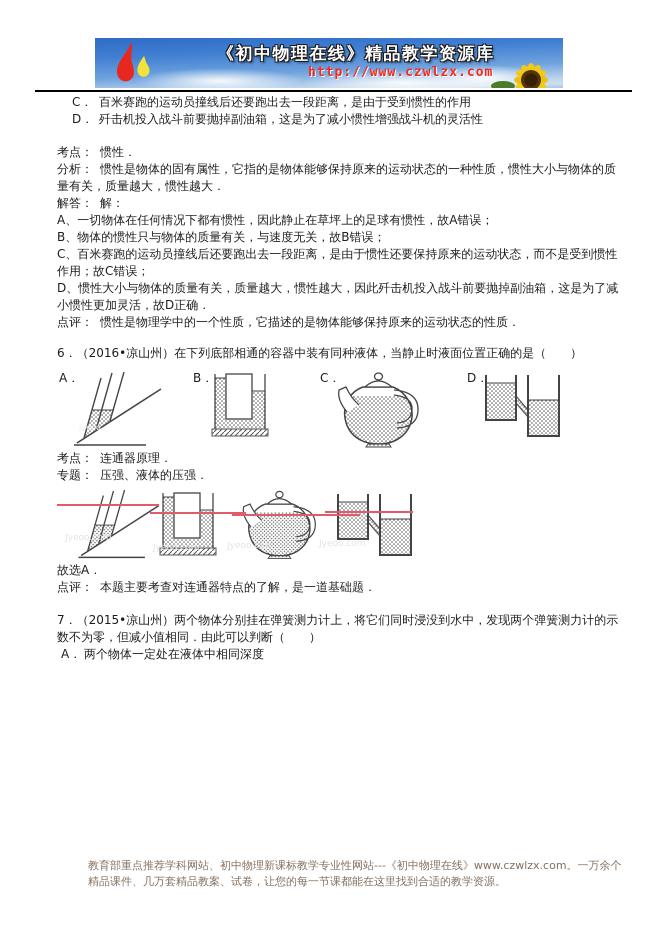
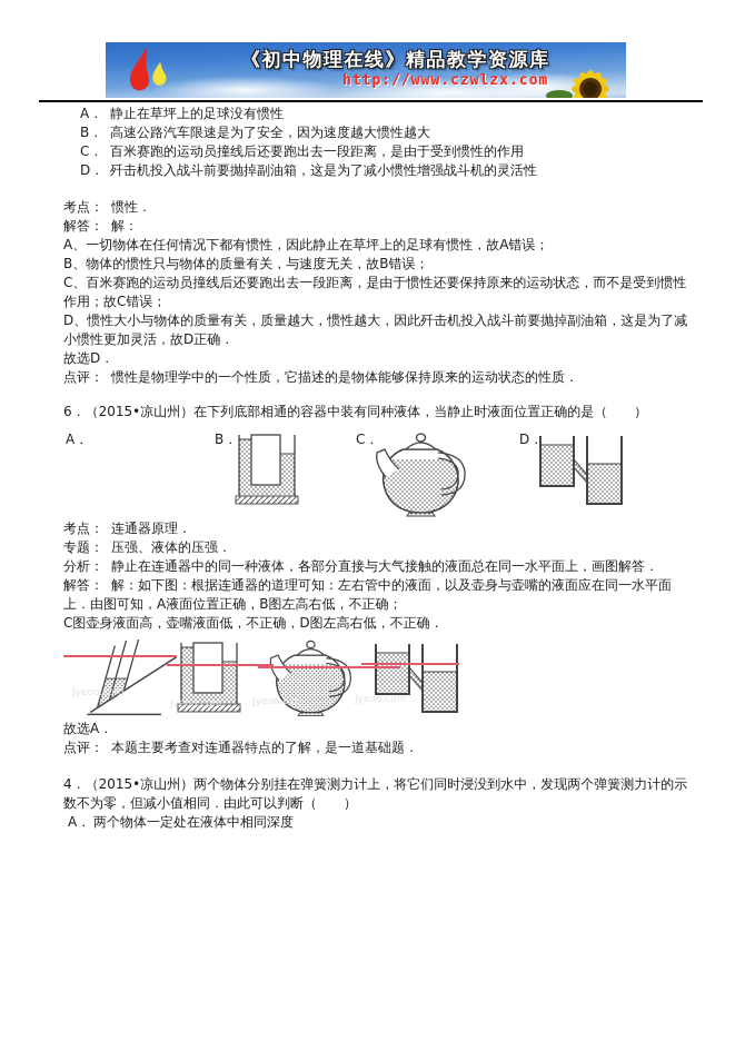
  《初中物理在线》精品教学资源库
  http://www.czwlzx.com
+ A． 静止在草坪上的足球没有惯性
+ B． 高速公路汽车限速是为了安全，因为速度越大惯性越大
  C． 百米赛跑的运动员撞线后还要跑出去一段距离，是由于受到惯性的作用
  D． 歼击机投入战斗前要抛掉副油箱，这是为了减小惯性增强战斗机的灵活性
  考点： 惯性．
- 分析： 惯性是物体的固有属性，它指的是物体能够保持原来的运动状态的一种性质，惯性大小与物体的质量有关，质量越大，惯性越大．
  解答： 解：
  A、一切物体在任何情况下都有惯性，因此静止在草坪上的足球有惯性，故A错误；
  B、物体的惯性只与物体的质量有关，与速度无关，故B错误；
  C、百米赛跑的运动员撞线后还要跑出去一段距离，是由于惯性还要保持原来的运动状态，而不是受到惯性作用；故C错误；
  D、惯性大小与物体的质量有关，质量越大，惯性越大，因此歼击机投入战斗前要抛掉副油箱，这是为了减小惯性更加灵活，故D正确．
+ 故选D．
  点评： 惯性是物理学中的一个性质，它描述的是物体能够保持原来的运动状态的性质．
- 6．（2016•凉山州）在下列底部相通的容器中装有同种液体，当静止时液面位置正确的是（ ）
+ 6．（2015•凉山州）在下列底部相通的容器中装有同种液体，当静止时液面位置正确的是（ ）
  A．
- Jyeoo
  B．
  C．
  D．
  考点： 连通器原理．
  专题： 压强、液体的压强．
+ 分析： 静止在连通器中的同一种液体，各部分直接与大气接触的液面总在同一水平面上，画图解答．
+ 解答： 解：如下图：根据连通器的道理可知：左右管中的液面，以及壶身与壶嘴的液面应在同一水平面上．由图可知，A液面位置正确，B图左高右低，不正确；
+ C图壶身液面高，壶嘴液面低，不正确，D图左高右低，不正确．
  Jyeoo.com
  Jyeoo.com
  Jyeoo.com
  Jyeoo.com
  故选A．
  点评： 本题主要考查对连通器特点的了解，是一道基础题．
- 7．（2015•凉山州）两个物体分别挂在弹簧测力计上，将它们同时浸没到水中，发现两个弹簧测力计的示数不为零，但减小值相同．由此可以判断（ ）
+ 4．（2015•凉山州）两个物体分别挂在弹簧测力计上，将它们同时浸没到水中，发现两个弹簧测力计的示数不为零，但减小值相同．由此可以判断（ ）
  A． 两个物体一定处在液体中相同深度
- 教育部重点推荐学科网站、初中物理新课标教学专业性网站---《初中物理在线》www.czwlzx.com。一万余个精品课件、几万套精品教案、试卷，让您的每一节课都能在这里找到合适的教学资源。
